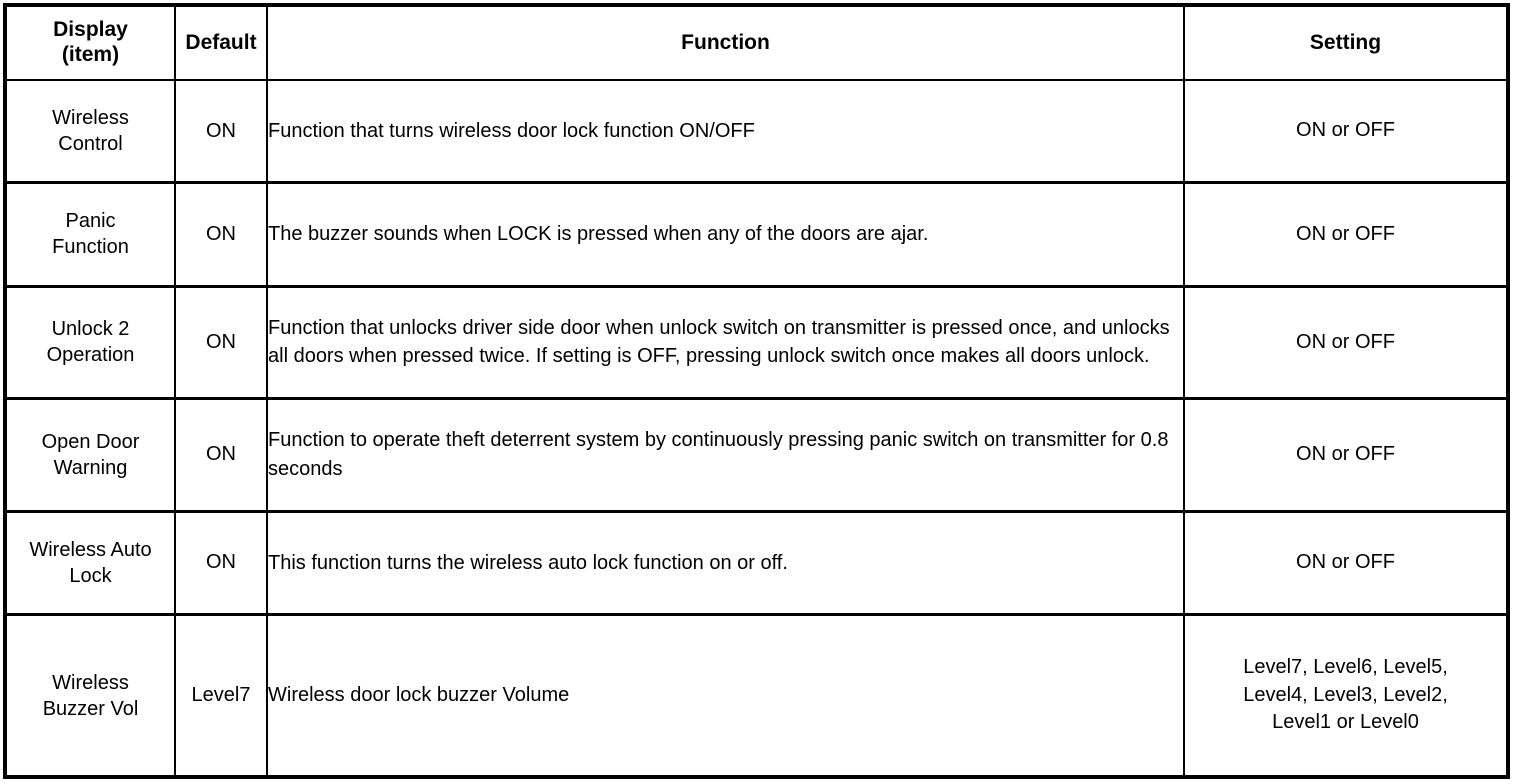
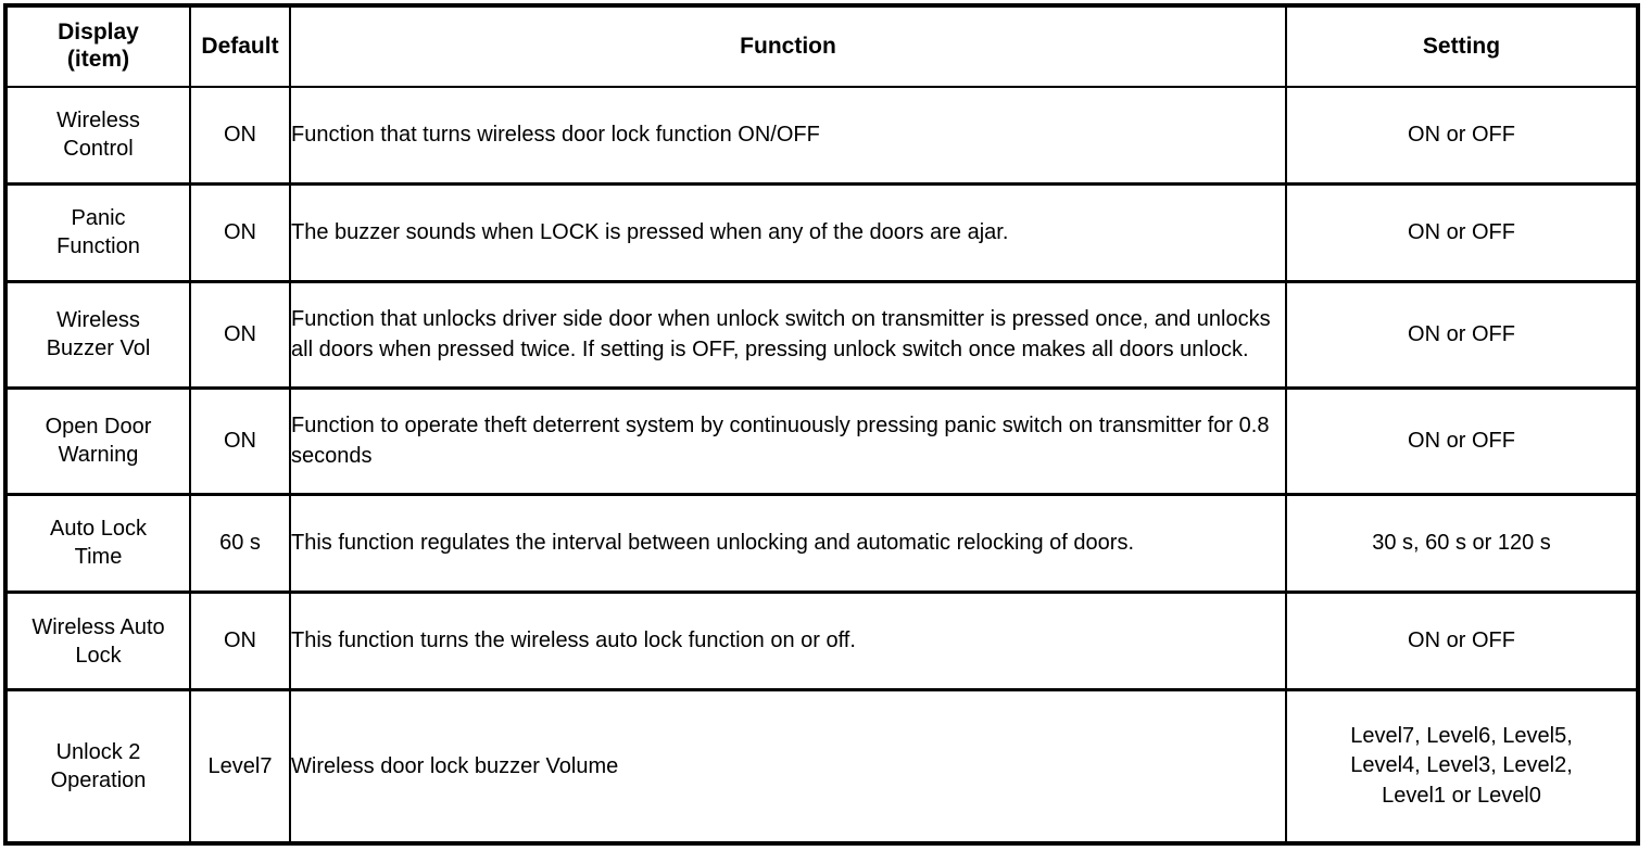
  Display (item)	Default	Function	Setting
  Wireless Control	ON	Function that turns wireless door lock function ON/OFF	ON or OFF
  Panic Function	ON	The buzzer sounds when LOCK is pressed when any of the doors are ajar.	ON or OFF
- Unlock 2 Operation	ON	Function that unlocks driver side door when unlock switch on transmitter is pressed once, and unlocks all doors when pressed twice. If setting is OFF, pressing unlock switch once makes all doors unlock.	ON or OFF
+ Wireless Buzzer Vol	ON	Function that unlocks driver side door when unlock switch on transmitter is pressed once, and unlocks all doors when pressed twice. If setting is OFF, pressing unlock switch once makes all doors unlock.	ON or OFF
  Open Door Warning	ON	Function to operate theft deterrent system by continuously pressing panic switch on transmitter for 0.8 seconds	ON or OFF
+ Auto Lock Time	60 s	This function regulates the interval between unlocking and automatic relocking of doors.	30 s, 60 s or 120 s
  Wireless Auto Lock	ON	This function turns the wireless auto lock function on or off.	ON or OFF
- Wireless Buzzer Vol	Level7	Wireless door lock buzzer Volume	Level7, Level6, Level5, Level4, Level3, Level2, Level1 or Level0
+ Unlock 2 Operation	Level7	Wireless door lock buzzer Volume	Level7, Level6, Level5, Level4, Level3, Level2, Level1 or Level0
